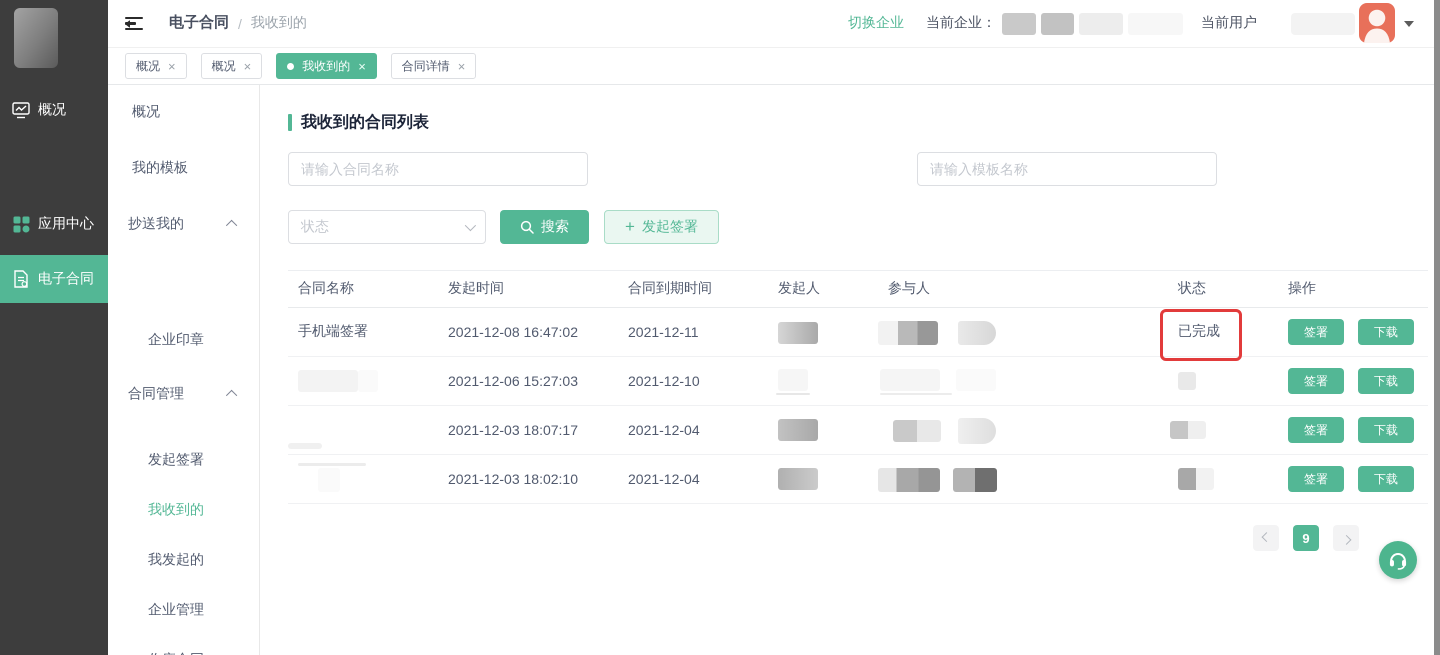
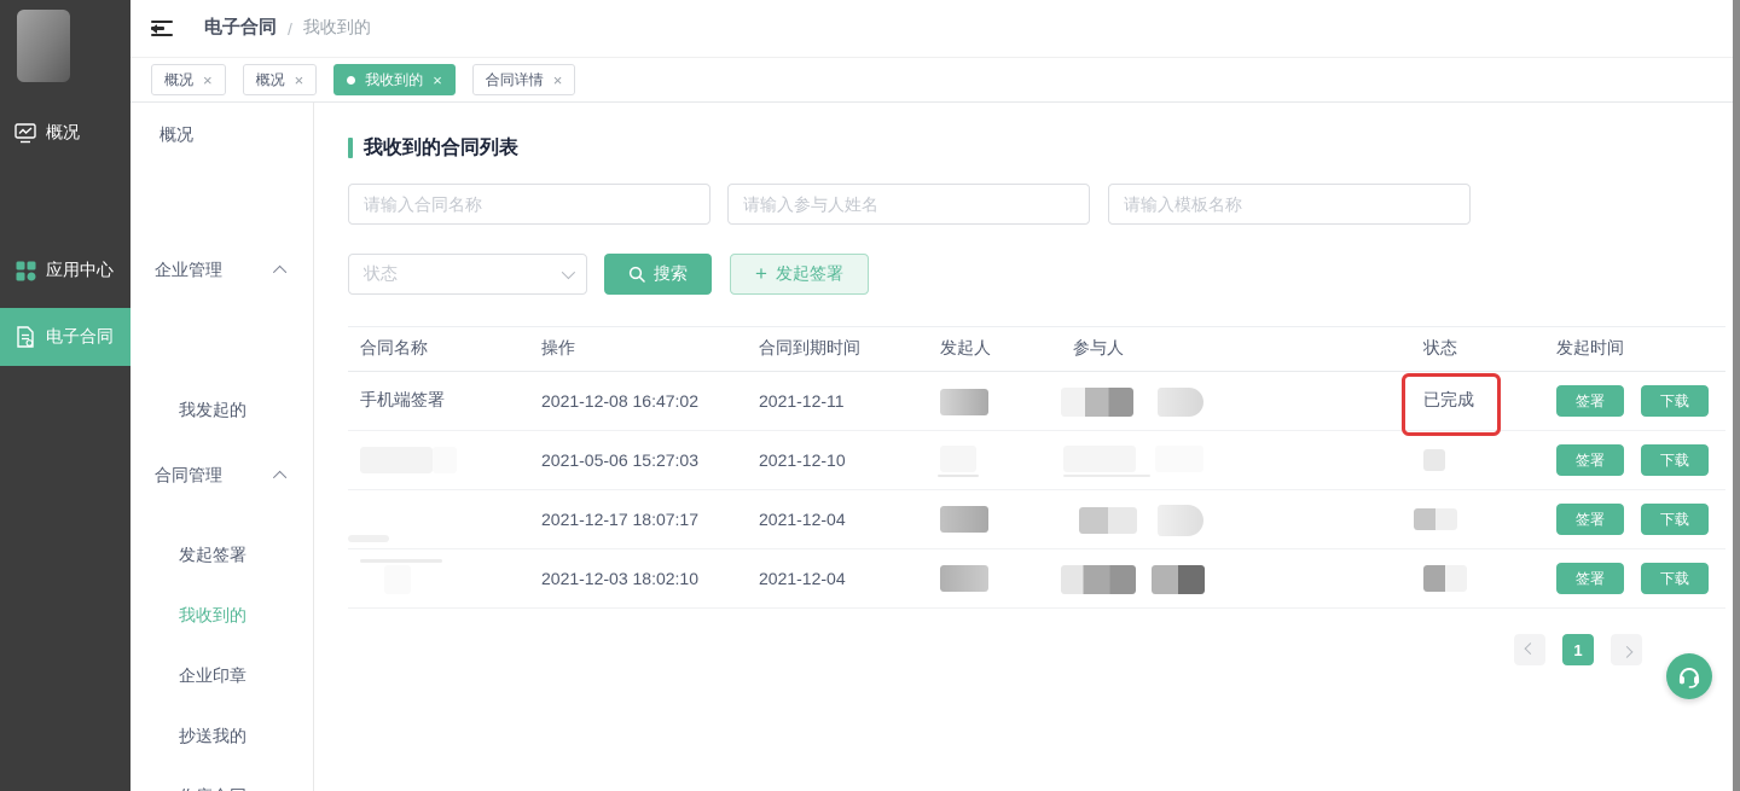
  概况
  应用中心
  电子合同
  电子合同
  /
  我收到的
- 切换企业
- 当前企业：
- 当前用户
  概况
  ×
  概况
  ×
  我收到的
  ×
  合同详情
  ×
  概况
- 我的模板
- 抄送我的
+ 企业管理
- 企业印章
+ 我发起的
  合同管理
  发起签署
  我收到的
- 我发起的
+ 企业印章
- 企业管理
+ 抄送我的
  我收到的合同列表
  请输入合同名称
+ 请输入参与人姓名
  请输入模板名称
  状态
  搜索
  +
  发起签署
  合同名称
- 发起时间
+ 操作
  合同到期时间
  发起人
  参与人
  状态
- 操作
+ 发起时间
  手机端签署
  2021-12-08 16:47:02
  2021-12-11
  已完成
  签署
  下载
- 2021-12-06 15:27:03
+ 2021-05-06 15:27:03
  2021-12-10
  签署
  下载
- 2021-12-03 18:07:17
+ 2021-12-17 18:07:17
  2021-12-04
  签署
  下载
  2021-12-03 18:02:10
  2021-12-04
  签署
  下载
- 9
+ 1
